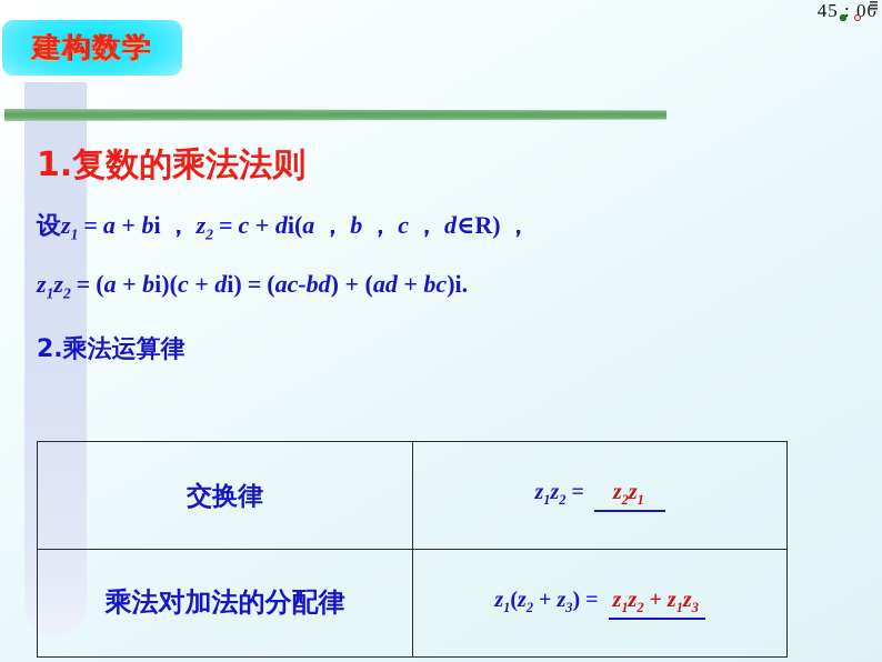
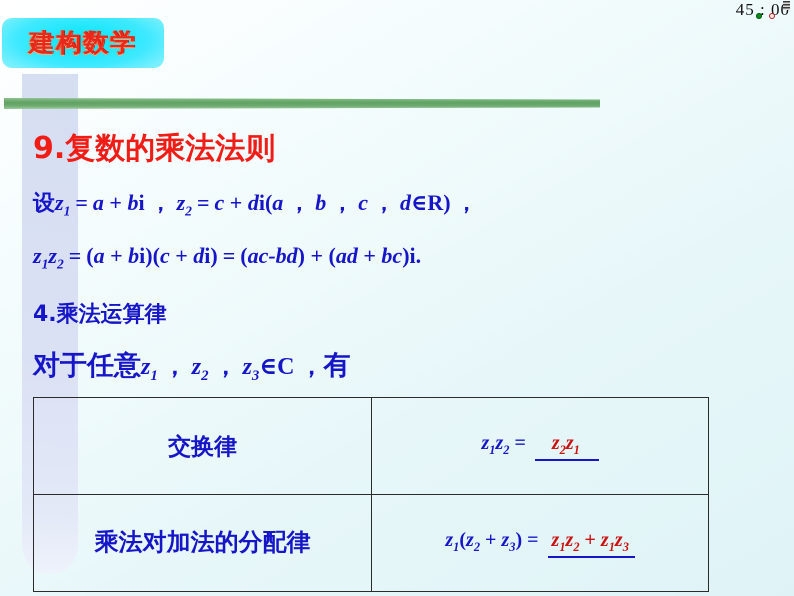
  建构数学
  45 : 0
- 1.复数的乘法法则
+ 9.复数的乘法法则
  设z1= a + bi ， z2= c + di(a ， b ， c ， d∈R) ，
  z1z2= (a + bi)(c + di) = (ac-bd) + (ad + bc)i.
- 2.乘法运算律
+ 4.乘法运算律
+ 对于任意z1， z2， z3∈C ，有
  交换律	z1z2 = z2z1
  乘法对加法的分配律	z1(z2 + z3) = z1z2 + z1z3
